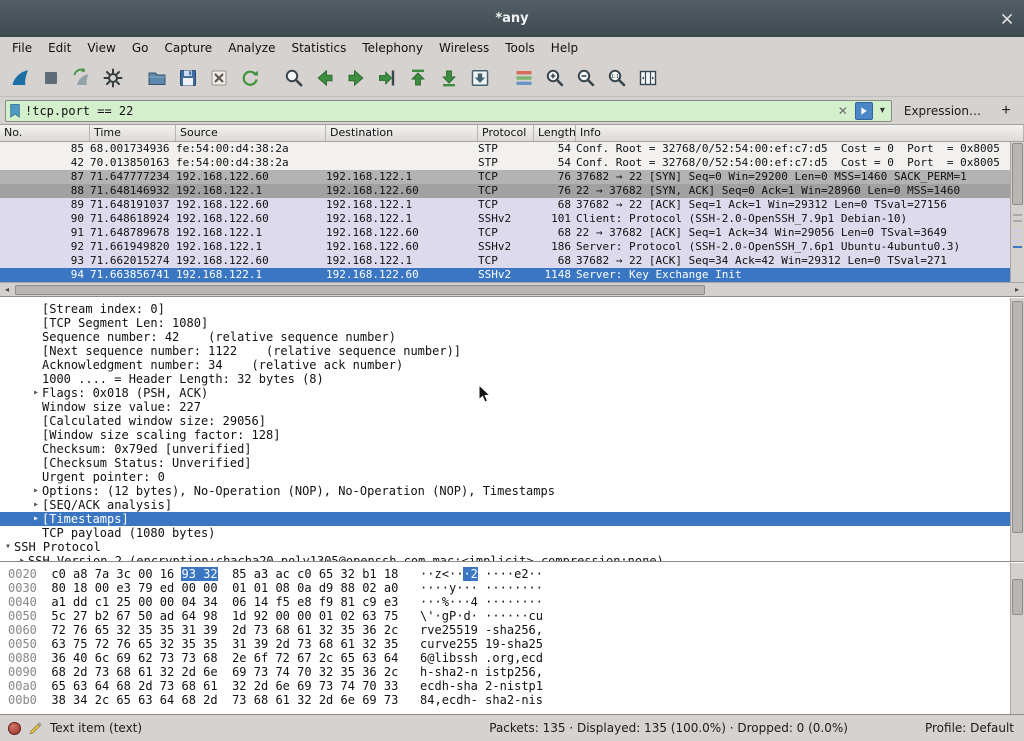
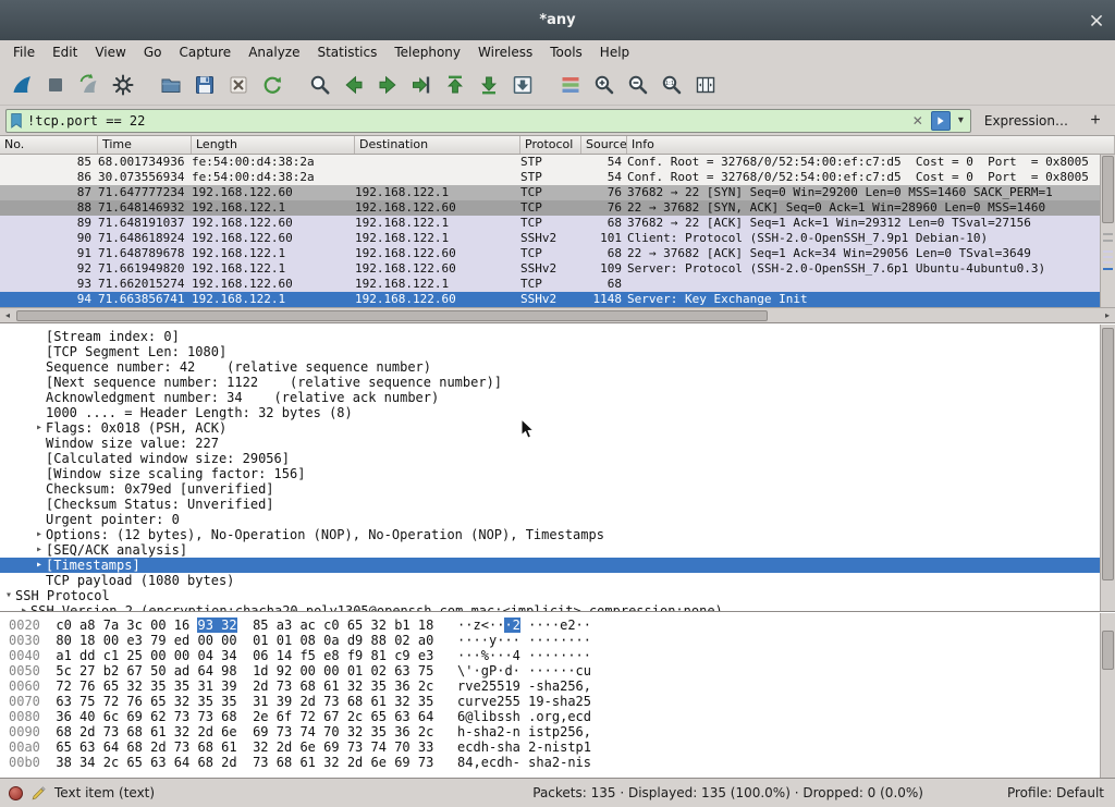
  *any
  ×
  File
  Edit
  View
  Go
  Capture
  Analyze
  Statistics
  Telephony
  Wireless
  Tools
  Help
  !tcp.port == 22
  ✕
  ▾
  Expression…
  +
  No.
  Time
- Source
+ Length
  Destination
  Protocol
- Length
+ Source
  Info
  85
  68.001734936
  fe:54:00:d4:38:2a
  STP
  54
  Conf. Root = 32768/0/52:54:00:ef:c7:d5 Cost = 0 Port = 0x8005
- 42
+ 86
- 70.013850163
+ 30.073556934
  fe:54:00:d4:38:2a
  STP
  54
  Conf. Root = 32768/0/52:54:00:ef:c7:d5 Cost = 0 Port = 0x8005
  87
  71.647777234
  192.168.122.60
  192.168.122.1
  TCP
  76
  37682 → 22 [SYN] Seq=0 Win=29200 Len=0 MSS=1460 SACK_PERM=1
  88
  71.648146932
  192.168.122.1
  192.168.122.60
  TCP
  76
  22 → 37682 [SYN, ACK] Seq=0 Ack=1 Win=28960 Len=0 MSS=1460
  89
  71.648191037
  192.168.122.60
  192.168.122.1
  TCP
  68
  37682 → 22 [ACK] Seq=1 Ack=1 Win=29312 Len=0 TSval=27156
  90
  71.648618924
  192.168.122.60
  192.168.122.1
  SSHv2
  101
  Client: Protocol (SSH-2.0-OpenSSH_7.9p1 Debian-10)
  91
  71.648789678
  192.168.122.1
  192.168.122.60
  TCP
  68
  22 → 37682 [ACK] Seq=1 Ack=34 Win=29056 Len=0 TSval=3649
  92
  71.661949820
  192.168.122.1
  192.168.122.60
  SSHv2
- 186
+ 109
  Server: Protocol (SSH-2.0-OpenSSH_7.6p1 Ubuntu-4ubuntu0.3)
  93
  71.662015274
  192.168.122.60
  192.168.122.1
  TCP
  68
- 37682 → 22 [ACK] Seq=34 Ack=42 Win=29312 Len=0 TSval=271
  94
  71.663856741
  192.168.122.1
  192.168.122.60
  SSHv2
  1148
  Server: Key Exchange Init
  ◂
  ▸
  [Stream index: 0]
  [TCP Segment Len: 1080]
  Sequence number: 42 (relative sequence number)
  [Next sequence number: 1122 (relative sequence number)]
  Acknowledgment number: 34 (relative ack number)
  1000 .... = Header Length: 32 bytes (8)
  ▸
  Flags: 0x018 (PSH, ACK)
  Window size value: 227
  [Calculated window size: 29056]
- [Window size scaling factor: 128]
+ [Window size scaling factor: 156]
  Checksum: 0x79ed [unverified]
  [Checksum Status: Unverified]
  Urgent pointer: 0
  ▸
  Options: (12 bytes), No-Operation (NOP), No-Operation (NOP), Timestamps
  ▸
  [SEQ/ACK analysis]
  ▸
  [Timestamps]
  TCP payload (1080 bytes)
  ▾
  SSH Protocol
  0020 c0 a8 7a 3c 00 16 93 32 85 a3 ac c0 65 32 b1 18 ··z<···2 ····e2··
  0030 80 18 00 e3 79 ed 00 00 01 01 08 0a d9 88 02 a0 ····y··· ········
  0040 a1 dd c1 25 00 00 04 34 06 14 f5 e8 f9 81 c9 e3 ···%···4 ········
  0050 5c 27 b2 67 50 ad 64 98 1d 92 00 00 01 02 63 75 \'·gP·d· ······cu
  0060 72 76 65 32 35 35 31 39 2d 73 68 61 32 35 36 2c rve25519 -sha256,
- 0050 63 75 72 76 65 32 35 35 31 39 2d 73 68 61 32 35 curve255 19-sha25
+ 0070 63 75 72 76 65 32 35 35 31 39 2d 73 68 61 32 35 curve255 19-sha25
  0080 36 40 6c 69 62 73 73 68 2e 6f 72 67 2c 65 63 64 6@libssh .org,ecd
  0090 68 2d 73 68 61 32 2d 6e 69 73 74 70 32 35 36 2c h-sha2-n istp256,
  00a0 65 63 64 68 2d 73 68 61 32 2d 6e 69 73 74 70 33 ecdh-sha 2-nistp1
  00b0 38 34 2c 65 63 64 68 2d 73 68 61 32 2d 6e 69 73 84,ecdh- sha2-nis
  Text item (text)
  Packets: 135 · Displayed: 135 (100.0%) · Dropped: 0 (0.0%)
  Profile: Default
